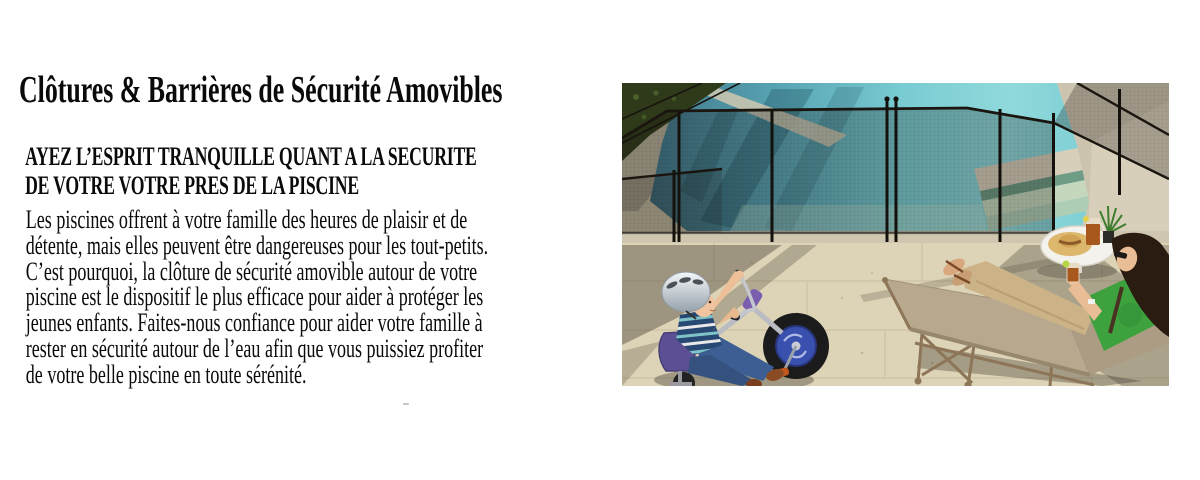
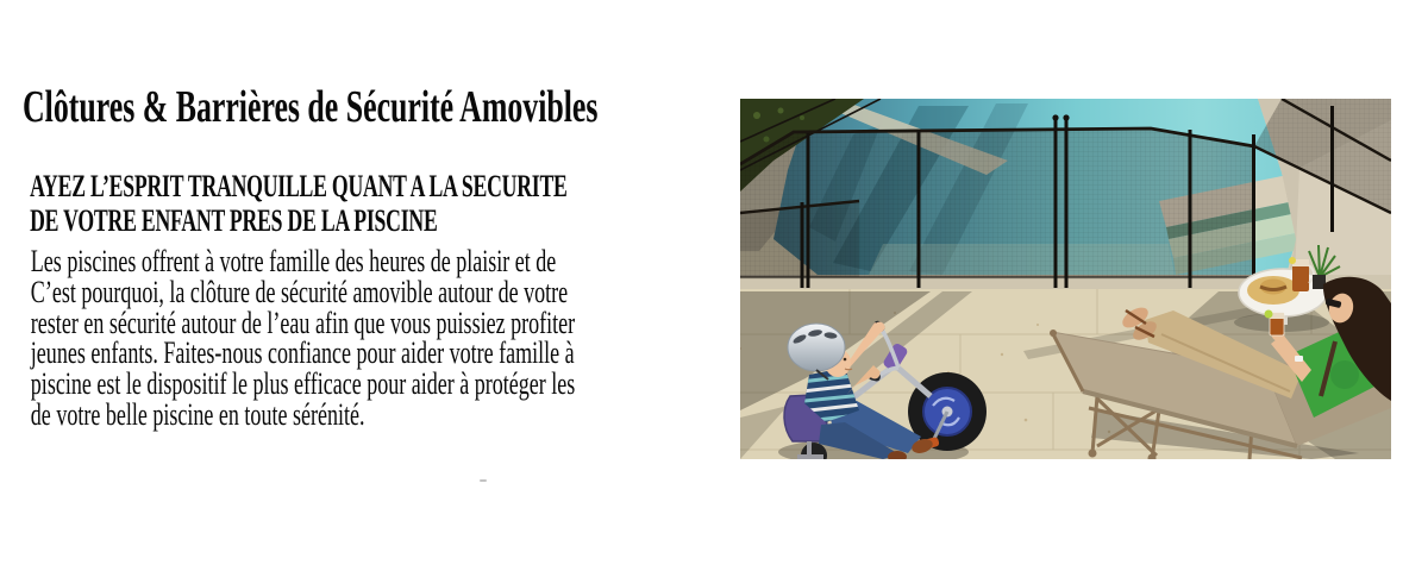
  Clôtures & Barrières de Sécurité Amovibles
  AYEZ L’ESPRIT TRANQUILLE QUANT A LA SECURITE
- DE VOTRE VOTRE PRES DE LA PISCINE
+ DE VOTRE ENFANT PRES DE LA PISCINE
  Les piscines offrent à votre famille des heures de plaisir et de
- détente, mais elles peuvent être dangereuses pour les tout-petits.
  C’est pourquoi, la clôture de sécurité amovible autour de votre
- piscine est le dispositif le plus efficace pour aider à protéger les
+ rester en sécurité autour de l’eau afin que vous puissiez profiter
  jeunes enfants. Faites-nous confiance pour aider votre famille à
- rester en sécurité autour de l’eau afin que vous puissiez profiter
+ piscine est le dispositif le plus efficace pour aider à protéger les
  de votre belle piscine en toute sérénité.
